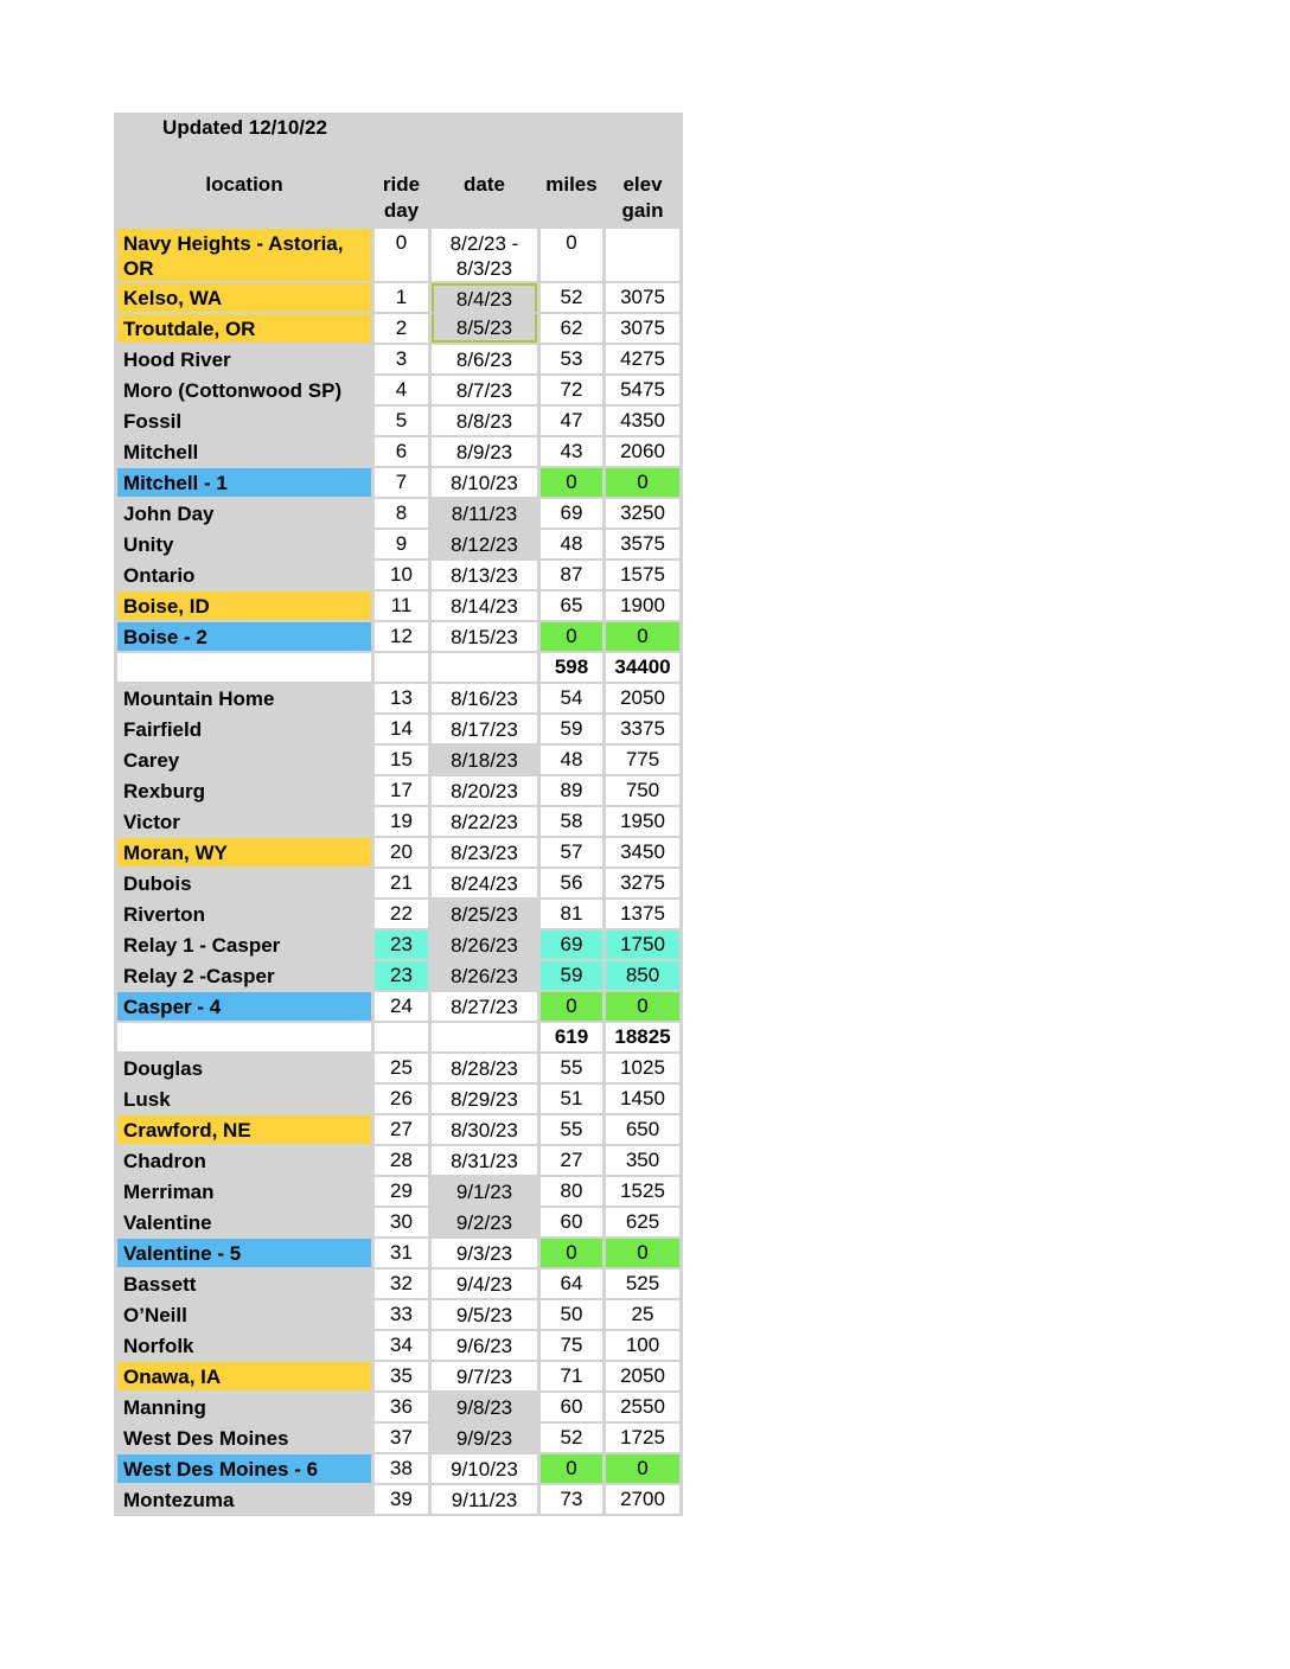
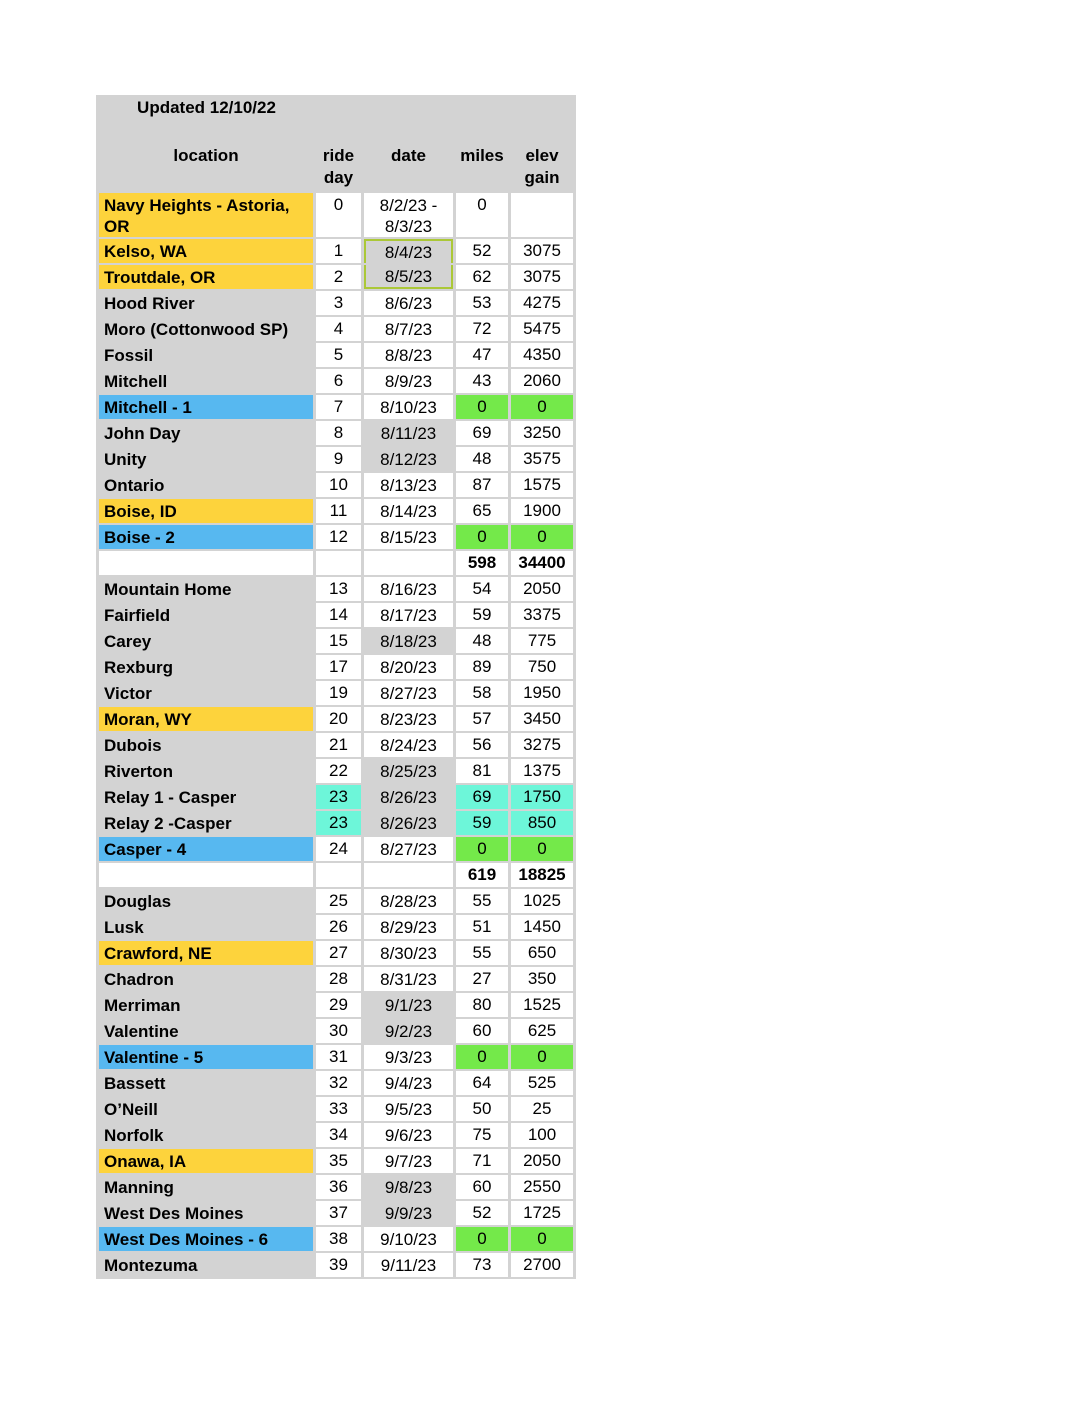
  Updated 12/10/22
  location	ride day	date	miles	elev gain
  Navy Heights - Astoria, OR	0	8/2/23 - 8/3/23	0
  Kelso, WA	1	8/4/23	52	3075
  Troutdale, OR	2	8/5/23	62	3075
  Hood River	3	8/6/23	53	4275
  Moro (Cottonwood SP)	4	8/7/23	72	5475
  Fossil	5	8/8/23	47	4350
  Mitchell	6	8/9/23	43	2060
  Mitchell - 1	7	8/10/23	0	0
  John Day	8	8/11/23	69	3250
  Unity	9	8/12/23	48	3575
  Ontario	10	8/13/23	87	1575
  Boise, ID	11	8/14/23	65	1900
  Boise - 2	12	8/15/23	0	0
  			598	34400
  Mountain Home	13	8/16/23	54	2050
  Fairfield	14	8/17/23	59	3375
  Carey	15	8/18/23	48	775
  Rexburg	17	8/20/23	89	750
- Victor	19	8/22/23	58	1950
+ Victor	19	8/27/23	58	1950
  Moran, WY	20	8/23/23	57	3450
  Dubois	21	8/24/23	56	3275
  Riverton	22	8/25/23	81	1375
  Relay 1 - Casper	23	8/26/23	69	1750
  Relay 2 -Casper	23	8/26/23	59	850
  Casper - 4	24	8/27/23	0	0
  			619	18825
  Douglas	25	8/28/23	55	1025
  Lusk	26	8/29/23	51	1450
  Crawford, NE	27	8/30/23	55	650
  Chadron	28	8/31/23	27	350
  Merriman	29	9/1/23	80	1525
  Valentine	30	9/2/23	60	625
  Valentine - 5	31	9/3/23	0	0
  Bassett	32	9/4/23	64	525
  O’Neill	33	9/5/23	50	25
  Norfolk	34	9/6/23	75	100
  Onawa, IA	35	9/7/23	71	2050
  Manning	36	9/8/23	60	2550
  West Des Moines	37	9/9/23	52	1725
  West Des Moines - 6	38	9/10/23	0	0
  Montezuma	39	9/11/23	73	2700
